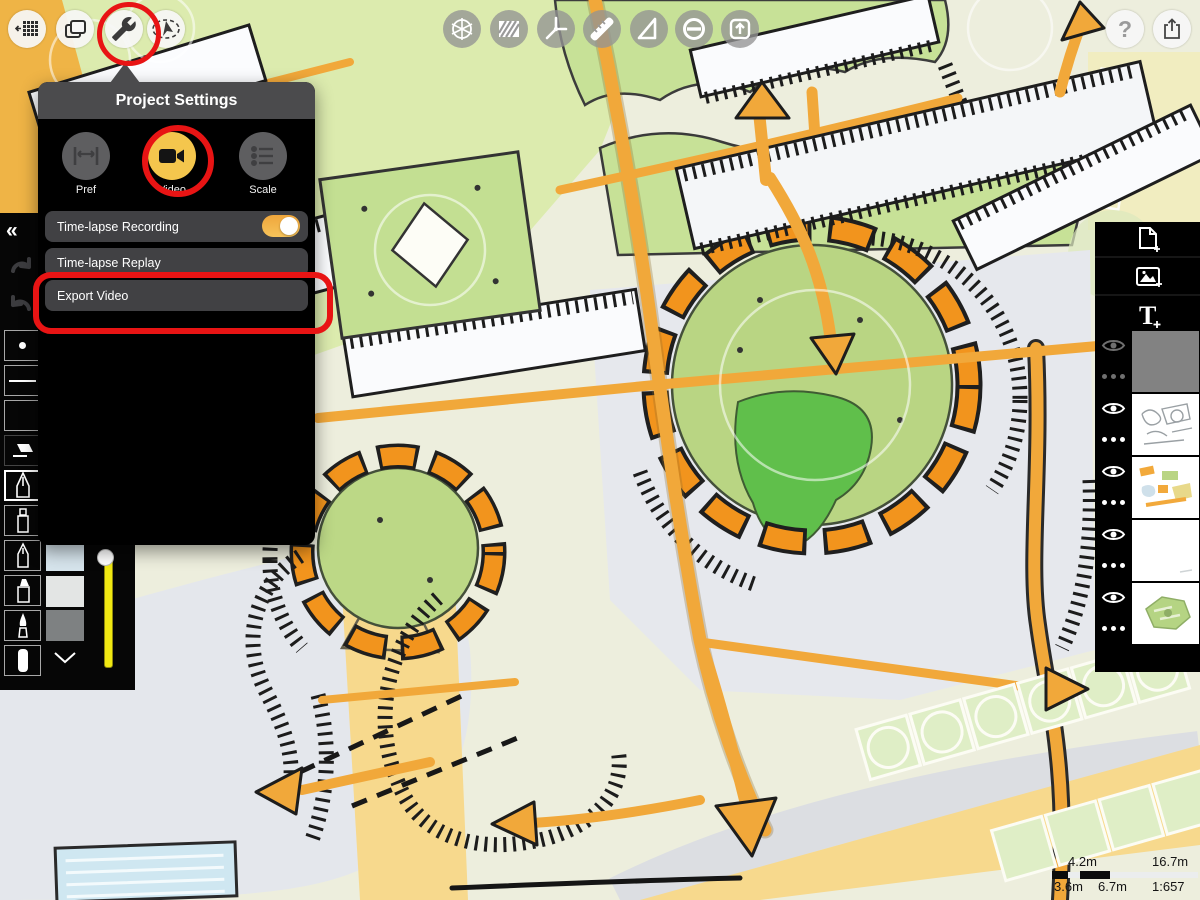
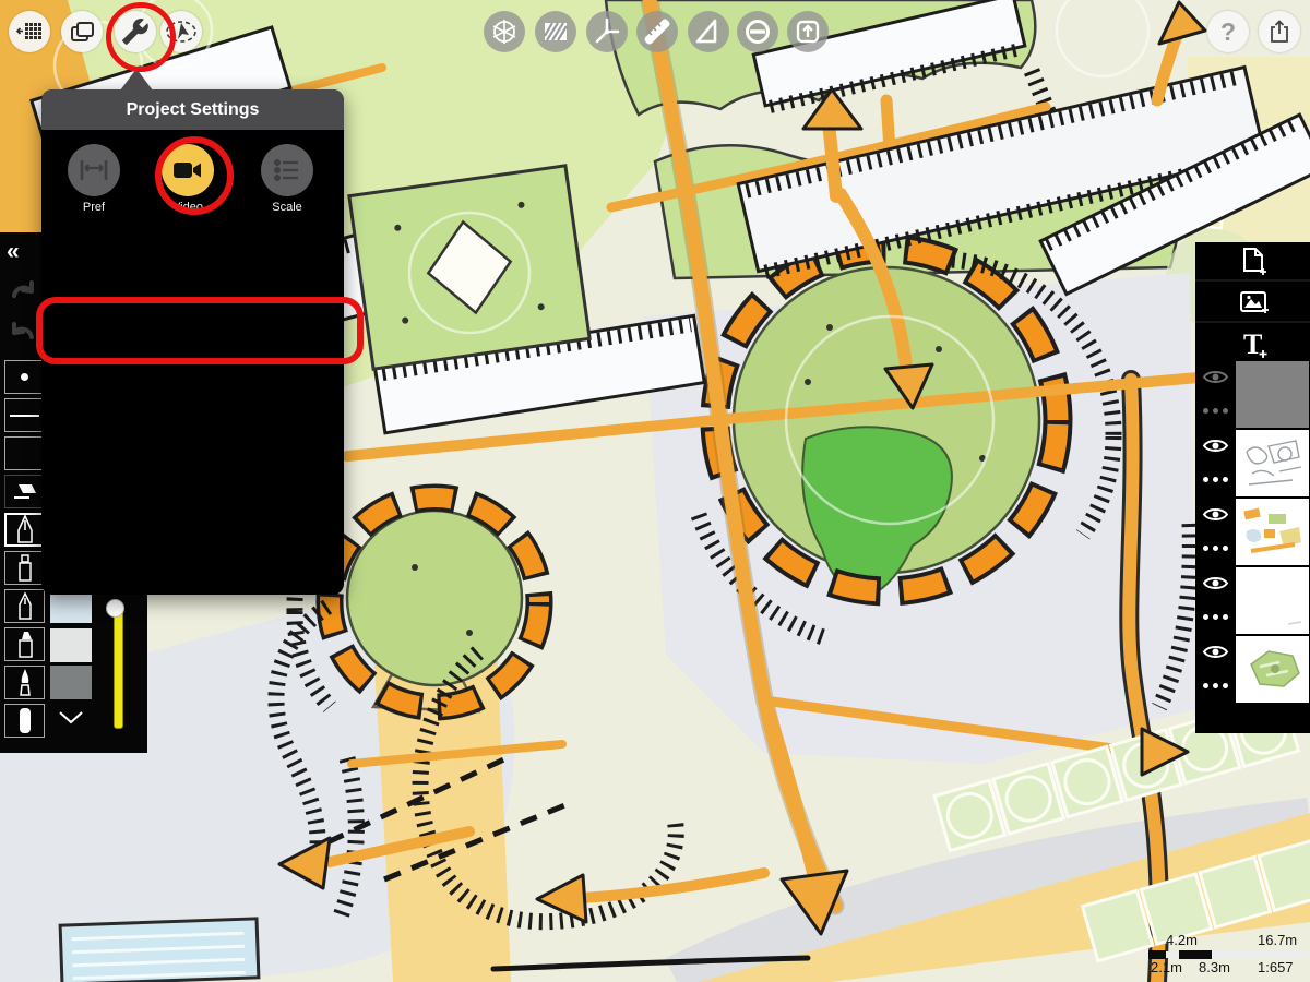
  ?
  «
  Project Settings
  Pref
  Video
  Scale
- Time-lapse Recording
- Time-lapse Replay
- Export Video
  T
  4.2m
  16.7m
- 3.6m
+ 2.1m
- 6.7m
+ 8.3m
  1:657
